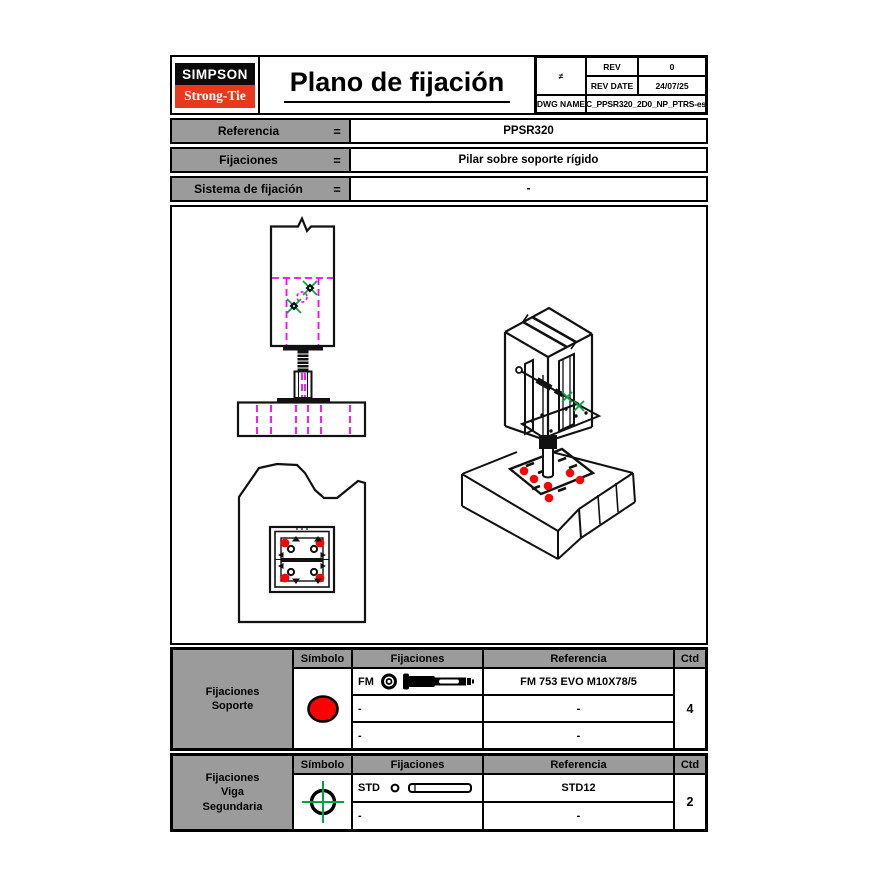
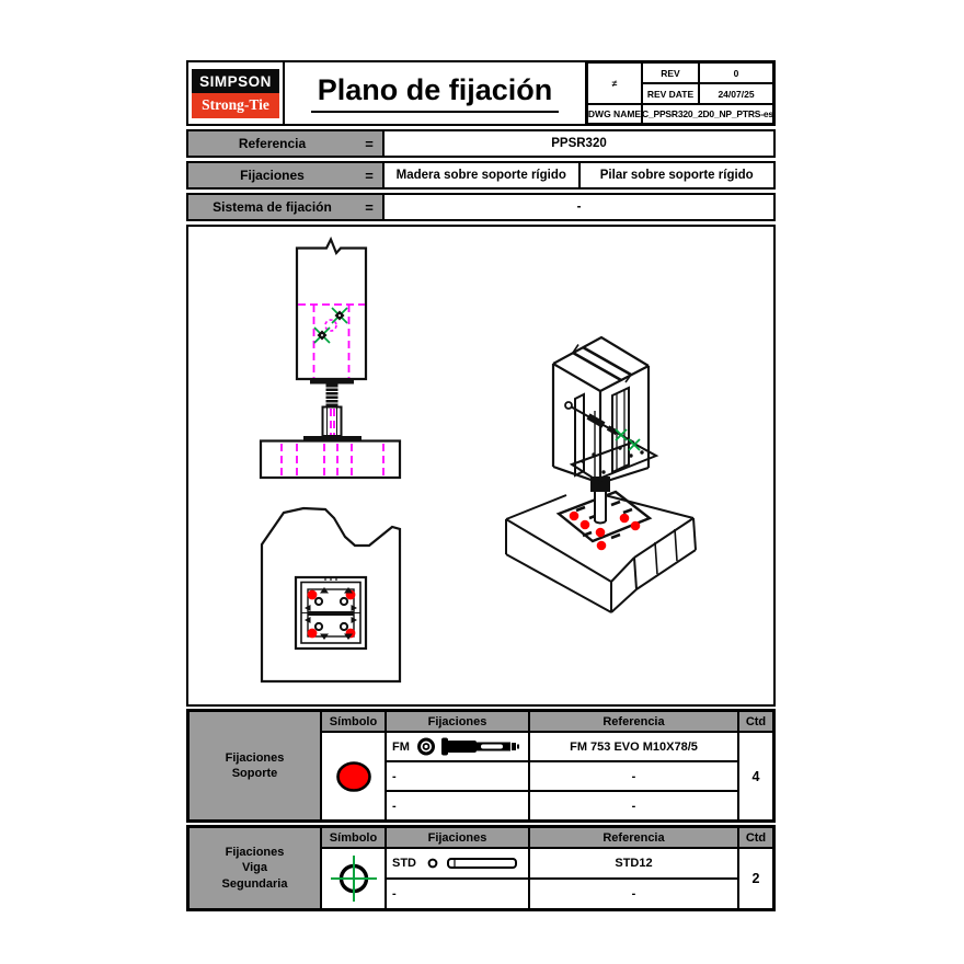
  SIMPSON
  Strong-Tie
  Plano de fijación
  ≠
  REV
  0
  REV DATE
  24/07/25
  DWG NAME
  C_PPSR320_2D0_NP_PTRS-es
  Referencia
  =
  PPSR320
  Fijaciones
  =
+ Madera sobre soporte rígido
  Pilar sobre soporte rígido
  Sistema de fijación
  =
  -
  Fijaciones
  Soporte
  Símbolo
  Fijaciones
  Referencia
  Ctd
  FM
  FM 753 EVO M10X78/5
  -
  -
  -
  -
  4
  Fijaciones
  Viga
  Segundaria
  Símbolo
  Fijaciones
  Referencia
  Ctd
  STD
  STD12
  -
  -
  2
